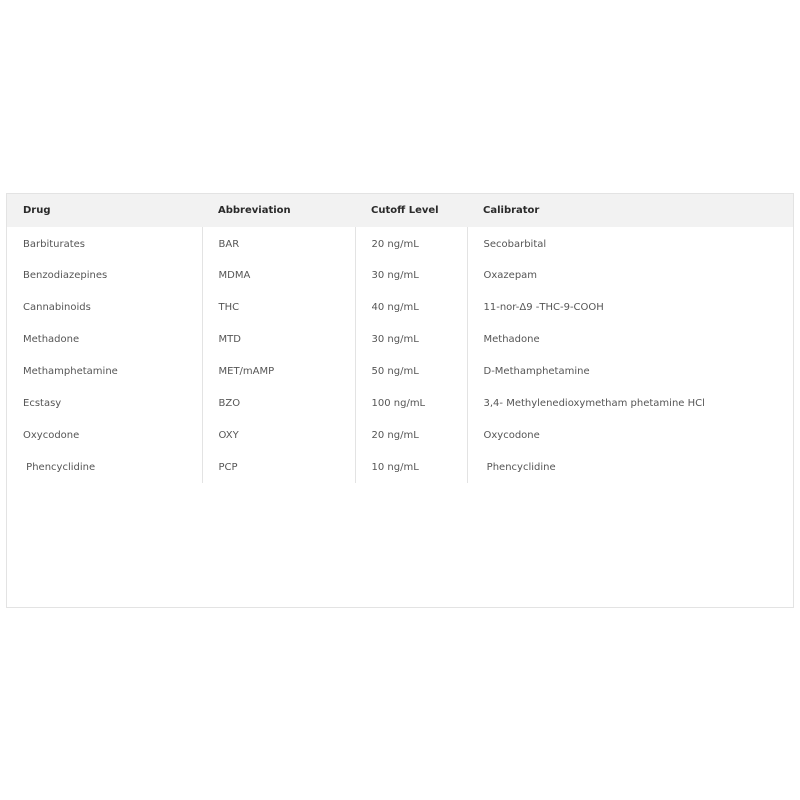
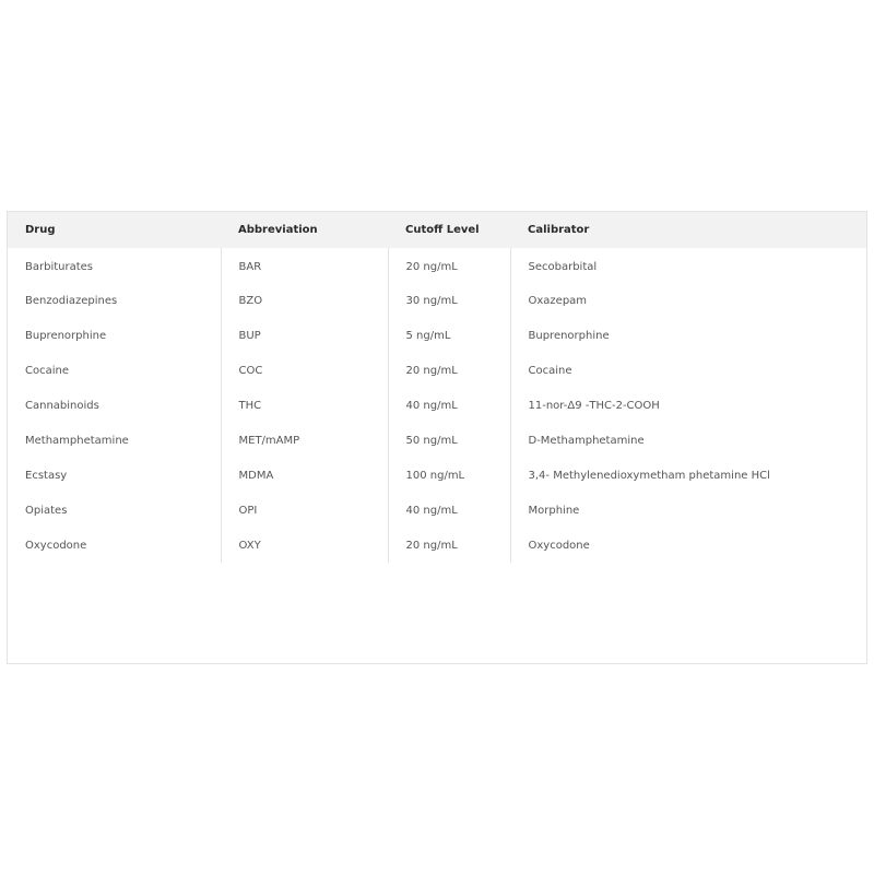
  Drug	Abbreviation	Cutoff Level	Calibrator
  Barbiturates	BAR	20 ng/mL	Secobarbital
- Benzodiazepines	MDMA	30 ng/mL	Oxazepam
+ Benzodiazepines	BZO	30 ng/mL	Oxazepam
+ Buprenorphine	BUP	5 ng/mL	Buprenorphine
+ Cocaine	COC	20 ng/mL	Cocaine
- Cannabinoids	THC	40 ng/mL	11-nor-Δ9 -THC-9-COOH
+ Cannabinoids	THC	40 ng/mL	11-nor-Δ9 -THC-2-COOH
- Methadone	MTD	30 ng/mL	Methadone
  Methamphetamine	MET/mAMP	50 ng/mL	D-Methamphetamine
- Ecstasy	BZO	100 ng/mL	3,4- Methylenedioxymetham phetamine HCl
+ Ecstasy	MDMA	100 ng/mL	3,4- Methylenedioxymetham phetamine HCl
+ Opiates	OPI	40 ng/mL	Morphine
  Oxycodone	OXY	20 ng/mL	Oxycodone
- Phencyclidine	PCP	10 ng/mL	Phencyclidine
